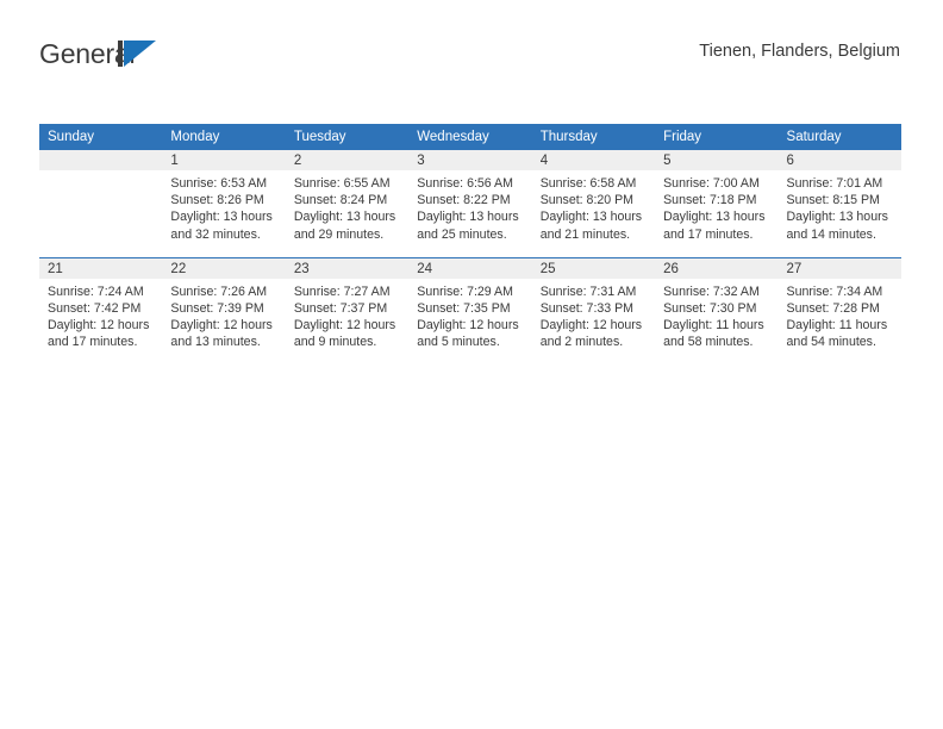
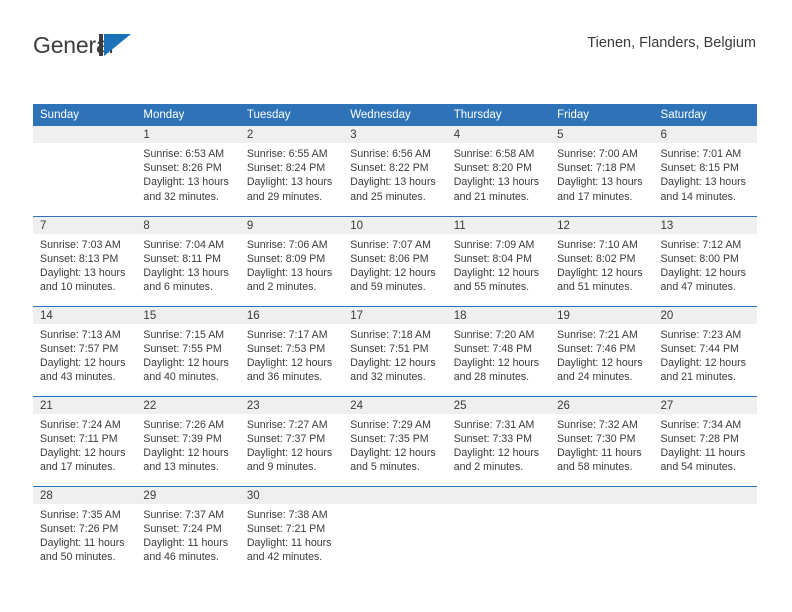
  Generl
  Tienen, Flanders, Belgium
  Sunday	Monday	Tuesday	Wednesday	Thursday	Friday	Saturday
  	1Sunrise: 6:53 AMSunset: 8:26 PMDaylight: 13 hoursand 32 minutes.	2Sunrise: 6:55 AMSunset: 8:24 PMDaylight: 13 hoursand 29 minutes.	3Sunrise: 6:56 AMSunset: 8:22 PMDaylight: 13 hoursand 25 minutes.	4Sunrise: 6:58 AMSunset: 8:20 PMDaylight: 13 hoursand 21 minutes.	5Sunrise: 7:00 AMSunset: 7:18 PMDaylight: 13 hoursand 17 minutes.	6Sunrise: 7:01 AMSunset: 8:15 PMDaylight: 13 hoursand 14 minutes.
+ 7Sunrise: 7:03 AMSunset: 8:13 PMDaylight: 13 hoursand 10 minutes.	8Sunrise: 7:04 AMSunset: 8:11 PMDaylight: 13 hoursand 6 minutes.	9Sunrise: 7:06 AMSunset: 8:09 PMDaylight: 13 hoursand 2 minutes.	10Sunrise: 7:07 AMSunset: 8:06 PMDaylight: 12 hoursand 59 minutes.	11Sunrise: 7:09 AMSunset: 8:04 PMDaylight: 12 hoursand 55 minutes.	12Sunrise: 7:10 AMSunset: 8:02 PMDaylight: 12 hoursand 51 minutes.	13Sunrise: 7:12 AMSunset: 8:00 PMDaylight: 12 hoursand 47 minutes.
+ 14Sunrise: 7:13 AMSunset: 7:57 PMDaylight: 12 hoursand 43 minutes.	15Sunrise: 7:15 AMSunset: 7:55 PMDaylight: 12 hoursand 40 minutes.	16Sunrise: 7:17 AMSunset: 7:53 PMDaylight: 12 hoursand 36 minutes.	17Sunrise: 7:18 AMSunset: 7:51 PMDaylight: 12 hoursand 32 minutes.	18Sunrise: 7:20 AMSunset: 7:48 PMDaylight: 12 hoursand 28 minutes.	19Sunrise: 7:21 AMSunset: 7:46 PMDaylight: 12 hoursand 24 minutes.	20Sunrise: 7:23 AMSunset: 7:44 PMDaylight: 12 hoursand 21 minutes.
- 21Sunrise: 7:24 AMSunset: 7:42 PMDaylight: 12 hoursand 17 minutes.	22Sunrise: 7:26 AMSunset: 7:39 PMDaylight: 12 hoursand 13 minutes.	23Sunrise: 7:27 AMSunset: 7:37 PMDaylight: 12 hoursand 9 minutes.	24Sunrise: 7:29 AMSunset: 7:35 PMDaylight: 12 hoursand 5 minutes.	25Sunrise: 7:31 AMSunset: 7:33 PMDaylight: 12 hoursand 2 minutes.	26Sunrise: 7:32 AMSunset: 7:30 PMDaylight: 11 hoursand 58 minutes.	27Sunrise: 7:34 AMSunset: 7:28 PMDaylight: 11 hoursand 54 minutes.
+ 21Sunrise: 7:24 AMSunset: 7:11 PMDaylight: 12 hoursand 17 minutes.	22Sunrise: 7:26 AMSunset: 7:39 PMDaylight: 12 hoursand 13 minutes.	23Sunrise: 7:27 AMSunset: 7:37 PMDaylight: 12 hoursand 9 minutes.	24Sunrise: 7:29 AMSunset: 7:35 PMDaylight: 12 hoursand 5 minutes.	25Sunrise: 7:31 AMSunset: 7:33 PMDaylight: 12 hoursand 2 minutes.	26Sunrise: 7:32 AMSunset: 7:30 PMDaylight: 11 hoursand 58 minutes.	27Sunrise: 7:34 AMSunset: 7:28 PMDaylight: 11 hoursand 54 minutes.
+ 28Sunrise: 7:35 AMSunset: 7:26 PMDaylight: 11 hoursand 50 minutes.	29Sunrise: 7:37 AMSunset: 7:24 PMDaylight: 11 hoursand 46 minutes.	30Sunrise: 7:38 AMSunset: 7:21 PMDaylight: 11 hoursand 42 minutes.
